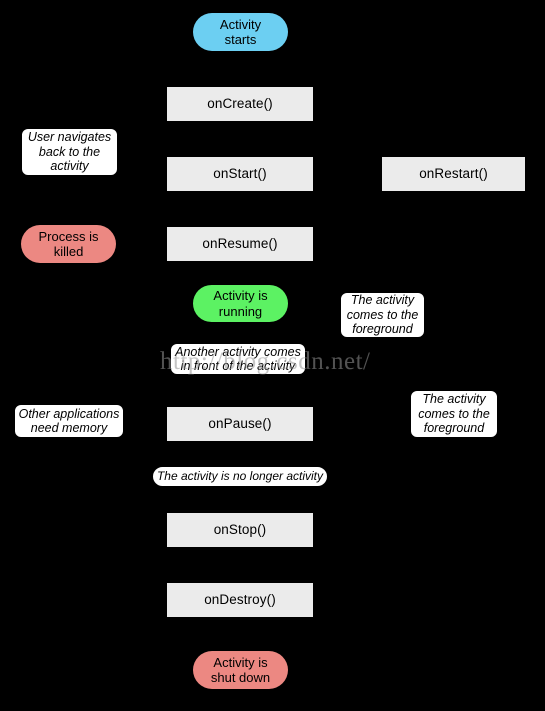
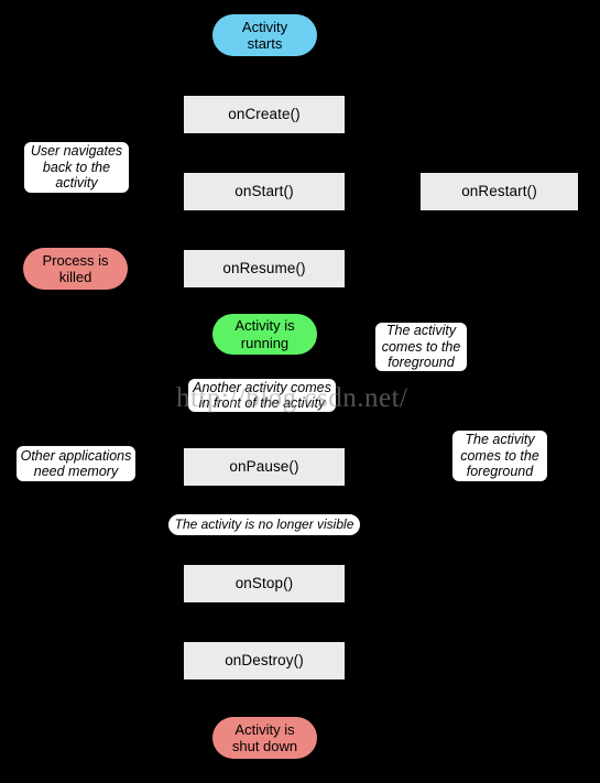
  Activity
  starts
  onCreate()
  User navigates
  back to the
  activity
  onStart()
  onRestart()
  Process is
  killed
  onResume()
  Activity is
  running
  The activity
  comes to the
  foreground
  Another activity comes
  in front of the activity
  http://blog.csdn.net/
  Other applications
  need memory
  onPause()
  The activity
  comes to the
  foreground
- The activity is no longer activity
+ The activity is no longer visible
  onStop()
  onDestroy()
  Activity is
  shut down
